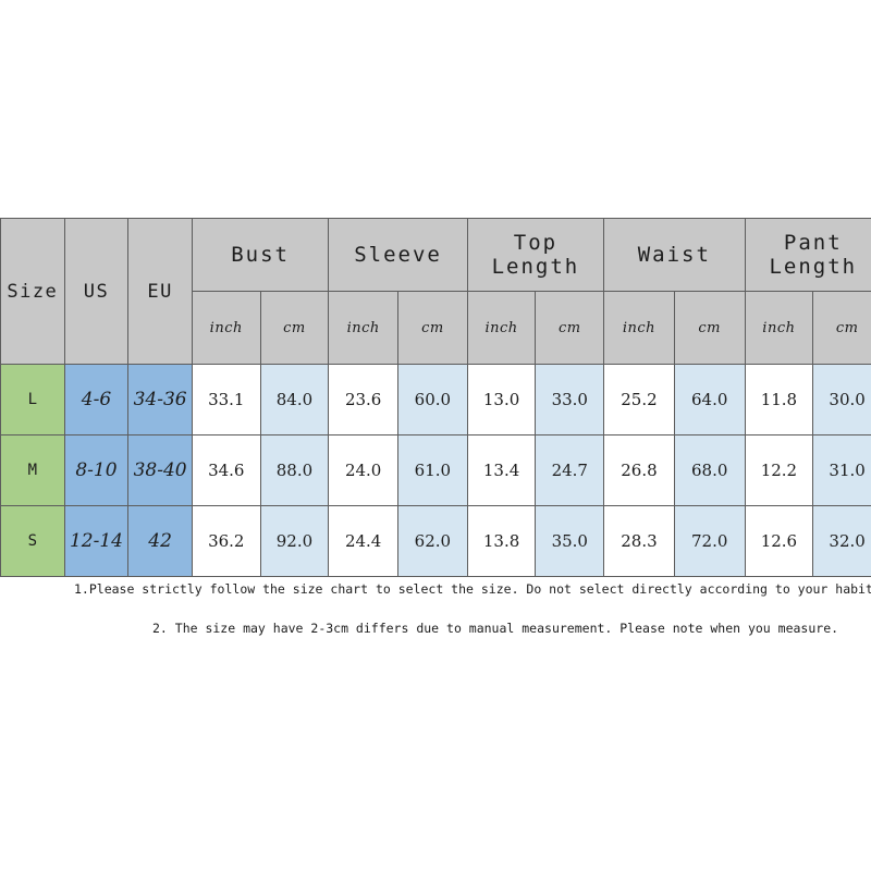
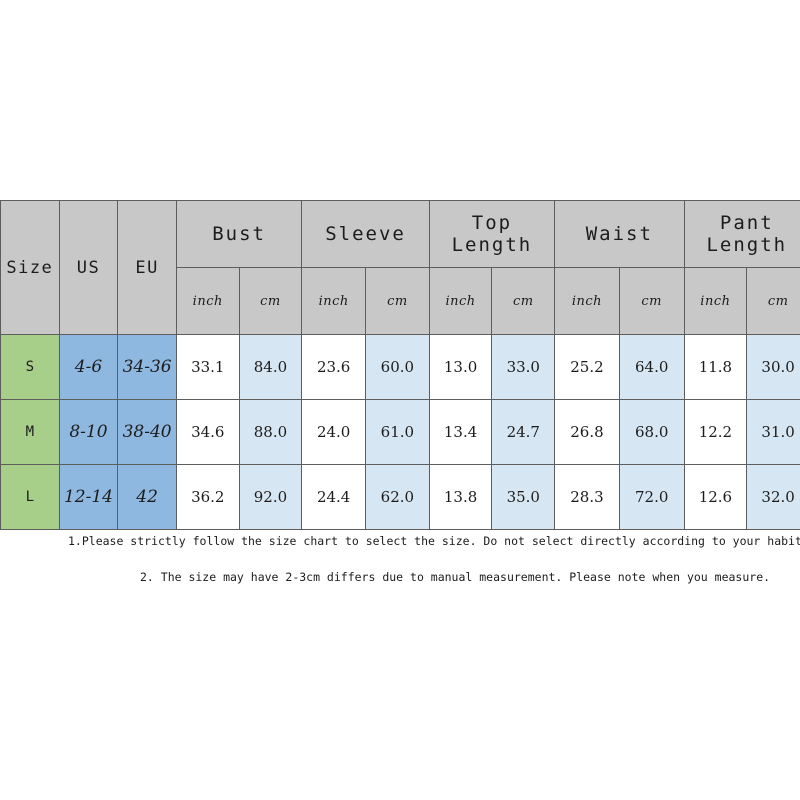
  Size	US	EU	Bust	Sleeve	Top Length	Waist	Pant Length
  inch	cm	inch	cm	inch	cm	inch	cm	inch	cm
- L	4-6	34-36	33.1	84.0	23.6	60.0	13.0	33.0	25.2	64.0	11.8	30.0
+ S	4-6	34-36	33.1	84.0	23.6	60.0	13.0	33.0	25.2	64.0	11.8	30.0
  M	8-10	38-40	34.6	88.0	24.0	61.0	13.4	24.7	26.8	68.0	12.2	31.0
- S	12-14	42	36.2	92.0	24.4	62.0	13.8	35.0	28.3	72.0	12.6	32.0
+ L	12-14	42	36.2	92.0	24.4	62.0	13.8	35.0	28.3	72.0	12.6	32.0
  1.Please strictly follow the size chart to select the size. Do not select directly according to your habit
  2. The size may have 2-3cm differs due to manual measurement. Please note when you measure.
